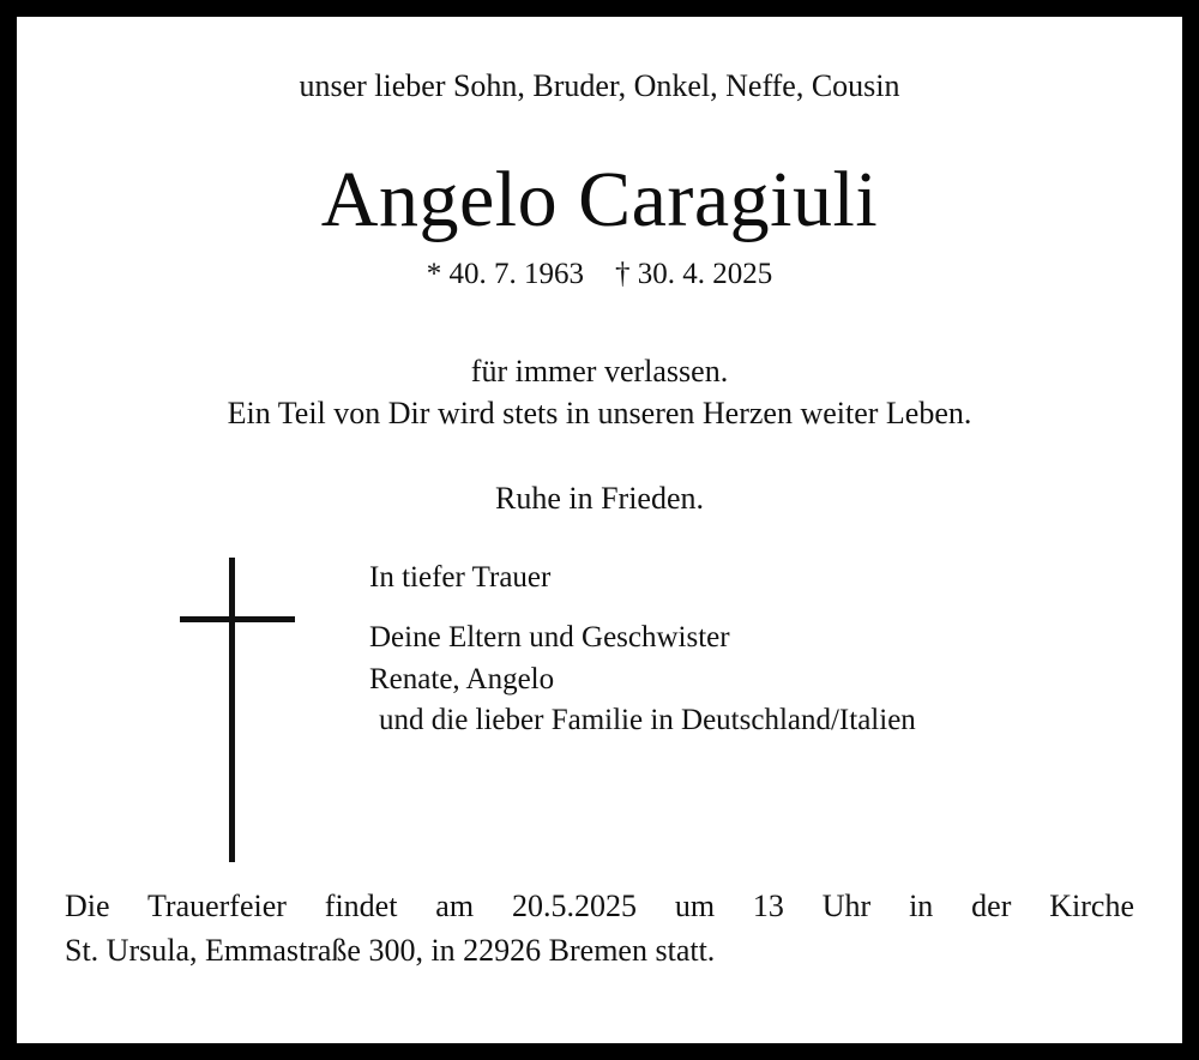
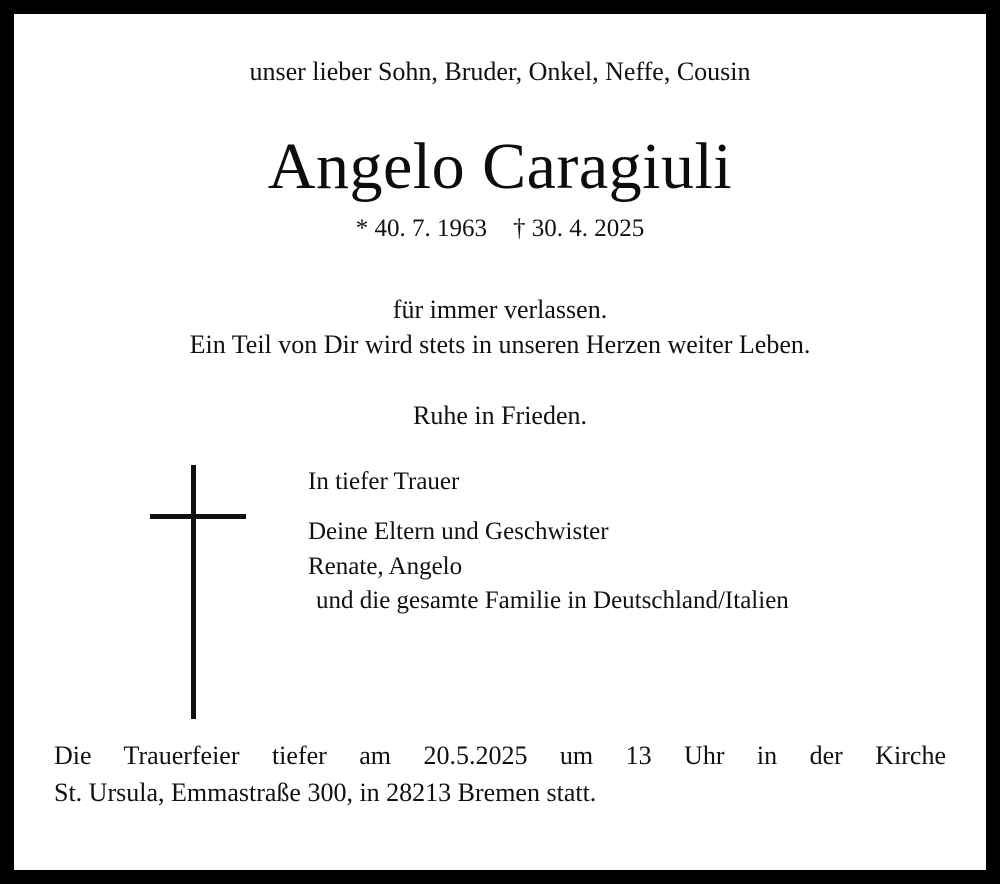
  unser lieber Sohn, Bruder, Onkel, Neffe, Cousin
  Angelo Caragiuli
  * 40. 7. 1963 † 30. 4. 2025
  für immer verlassen.
  Ein Teil von Dir wird stets in unseren Herzen weiter Leben.
  Ruhe in Frieden.
  In tiefer Trauer
  Deine Eltern und Geschwister
  Renate, Angelo
- und die lieber Familie in Deutschland/Italien
+ und die gesamte Familie in Deutschland/Italien
- Die Trauerfeier findet am 20.5.2025 um 13 Uhr in der Kirche
+ Die Trauerfeier tiefer am 20.5.2025 um 13 Uhr in der Kirche
- St. Ursula, Emmastraße 300, in 22926 Bremen statt.
+ St. Ursula, Emmastraße 300, in 28213 Bremen statt.
